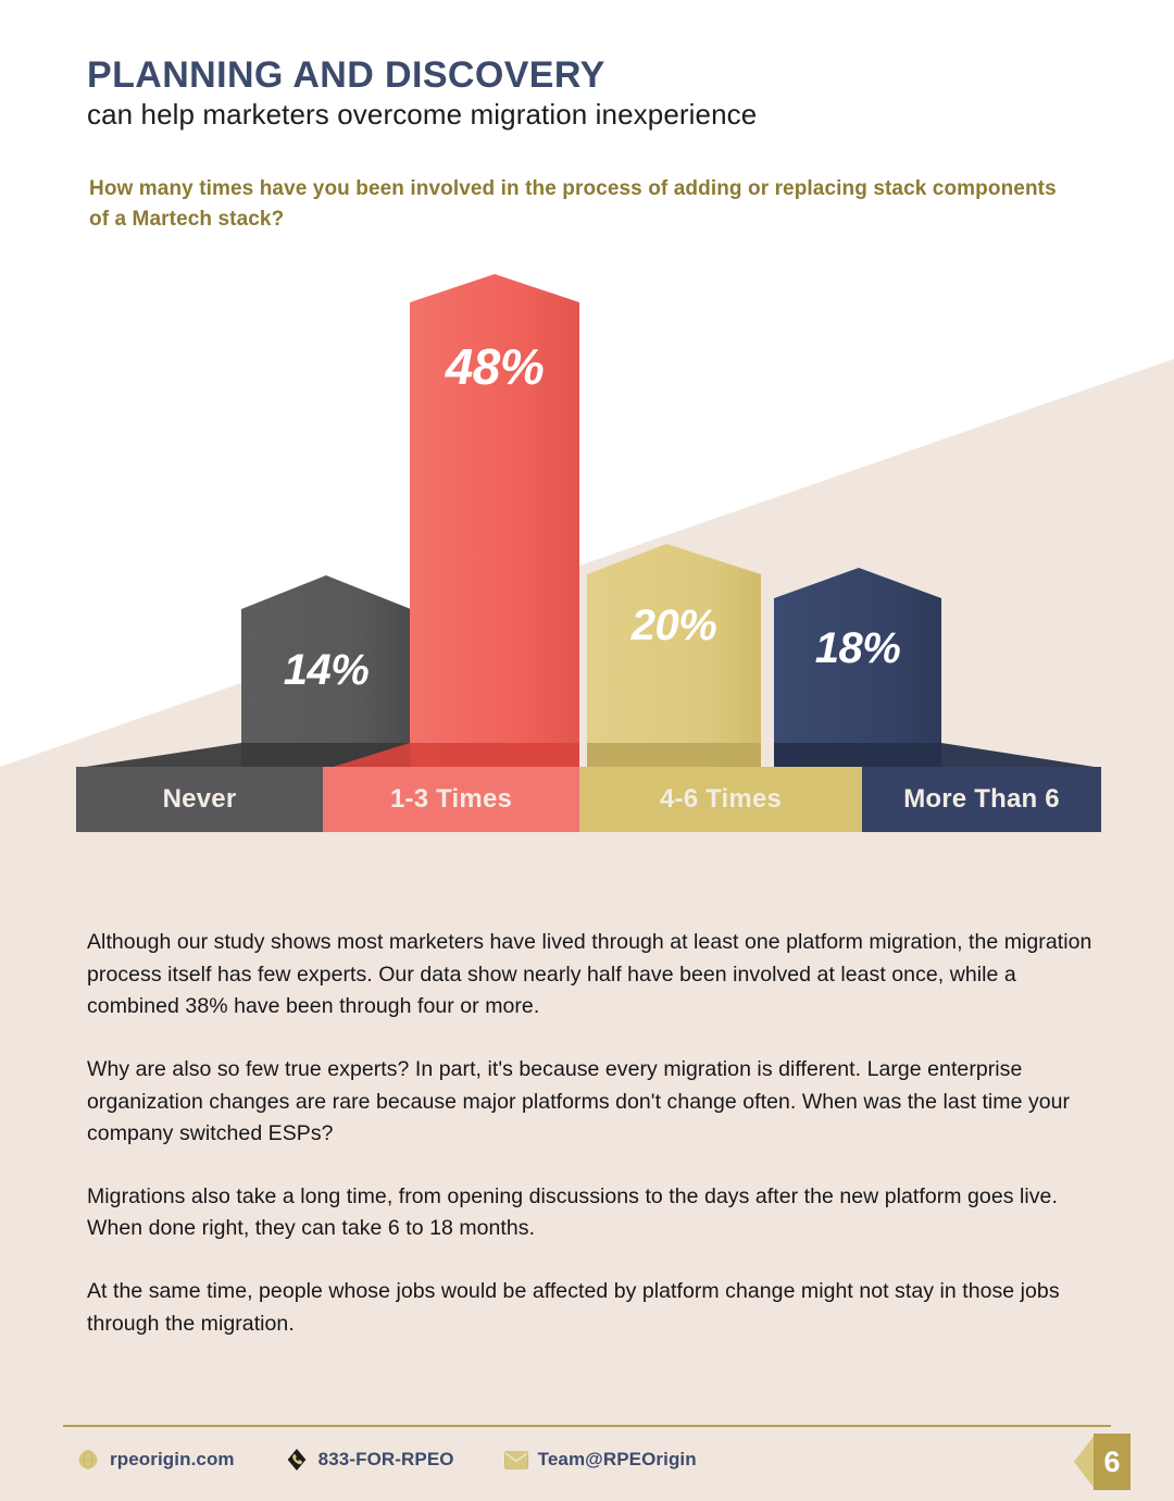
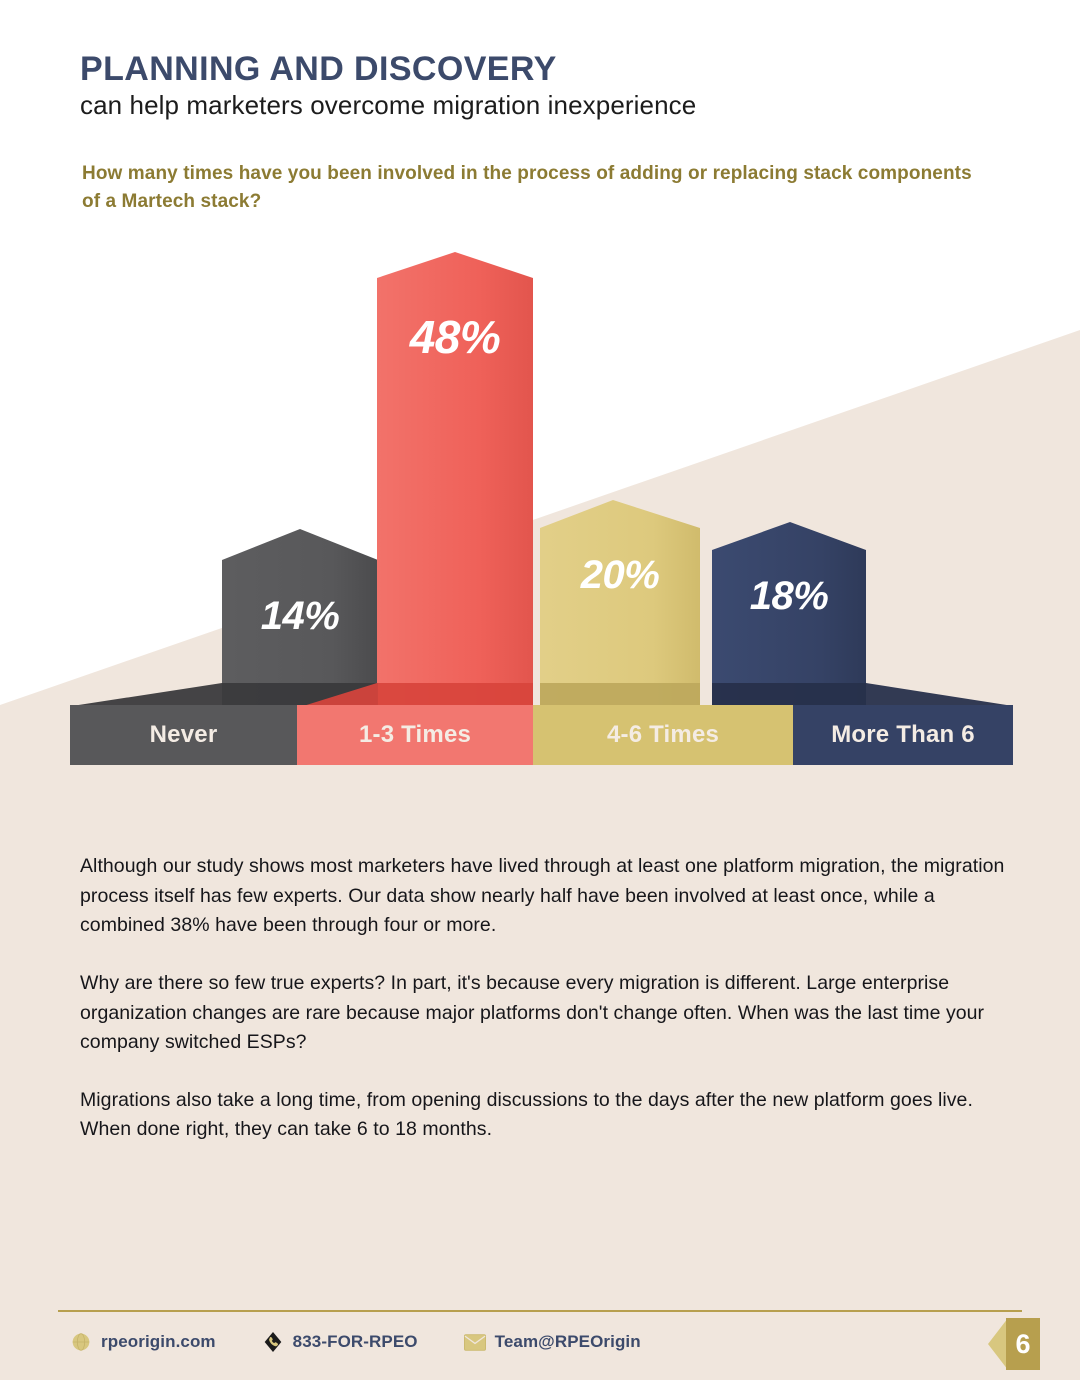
  PLANNING AND DISCOVERY
  can help marketers overcome migration inexperience
  How many times have you been involved in the process of adding or replacing stack components of a Martech stack?
  14%
  48%
  20%
  18%
  Never
  1-3 Times
  4-6 Times
  More Than 6
  Although our study shows most marketers have lived through at least one platform migration, the migration process itself has few experts. Our data show nearly half have been involved at least once, while a combined 38% have been through four or more.
- Why are also so few true experts? In part, it's because every migration is different. Large enterprise organization changes are rare because major platforms don't change often. When was the last time your company switched ESPs?
+ Why are there so few true experts? In part, it's because every migration is different. Large enterprise organization changes are rare because major platforms don't change often. When was the last time your company switched ESPs?
  Migrations also take a long time, from opening discussions to the days after the new platform goes live. When done right, they can take 6 to 18 months.
- At the same time, people whose jobs would be affected by platform change might not stay in those jobs through the migration.
  rpeorigin.com
  833-FOR-RPEO
  Team@RPEOrigin
  6
